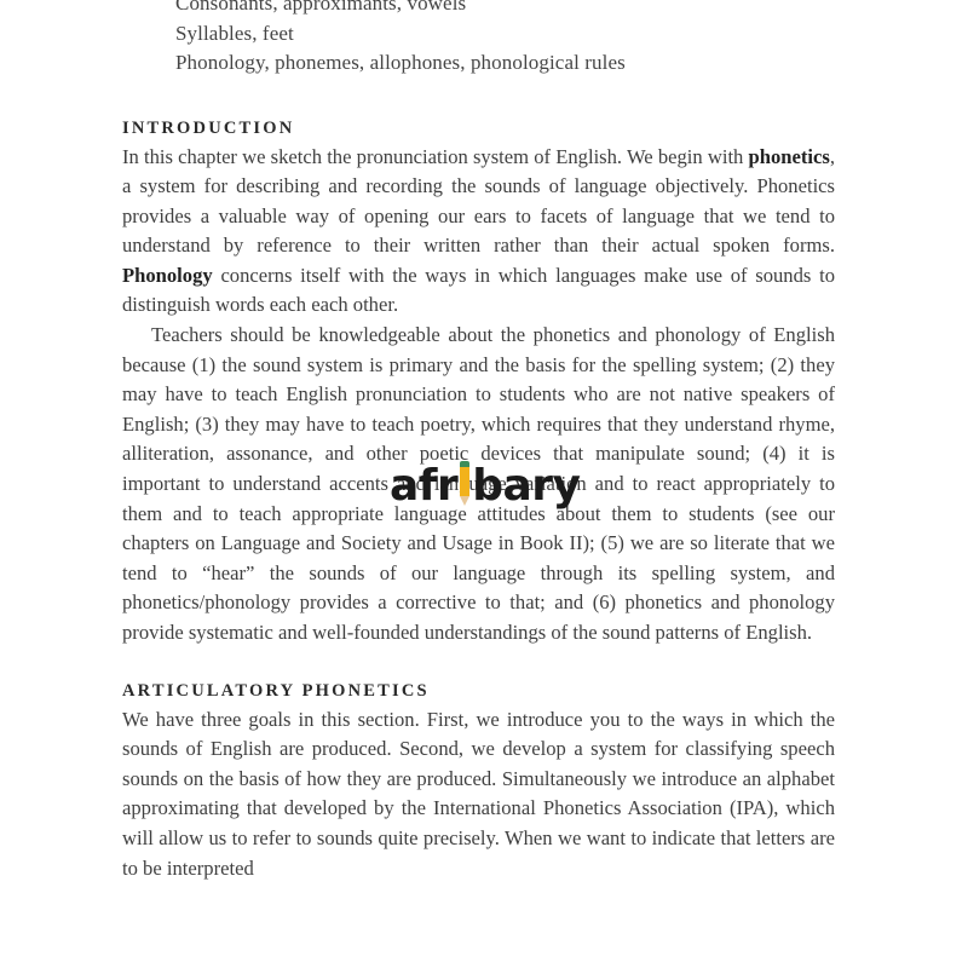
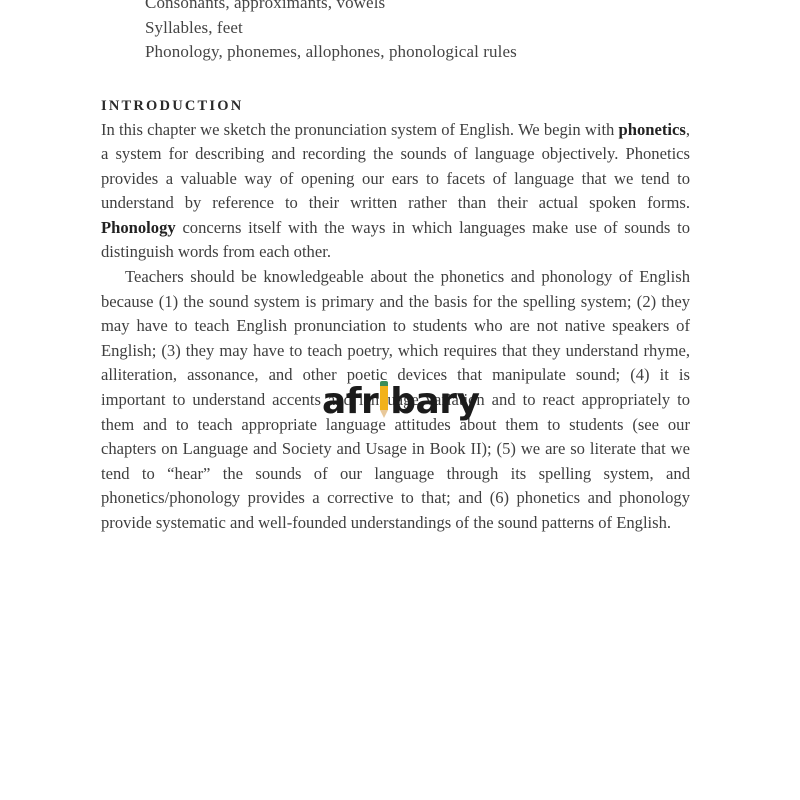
  Consonants, approximants, vowels
  Syllables, feet
  Phonology, phonemes, allophones, phonological rules
  INTRODUCTION
- In this chapter we sketch the pronunciation system of English. We begin with phonetics, a system for describing and recording the sounds of lan­guage objectively. Phonetics provides a valuable way of opening our ears to facets of language that we tend to understand by reference to their written rather than their actual spoken forms. Phonology concerns itself with the ways in which languages make use of sounds to distinguish words each each other.
+ In this chapter we sketch the pronunciation system of English. We begin with phonetics, a system for describing and recording the sounds of lan­guage objectively. Phonetics provides a valuable way of opening our ears to facets of language that we tend to understand by reference to their written rather than their actual spoken forms. Phonology concerns itself with the ways in which languages make use of sounds to distinguish words from each other.
  Teachers should be knowledgeable about the phonetics and phonology of English because (1) the sound system is primary and the basis for the spelling system; (2) they may have to teach English pronunciation to stu­dents who are not native speakers of English; (3) they may have to teach poetry, which requires that they understand rhyme, alliteration, assonance, and other poetic devices that manipulate sound; (4) it is important to un­derstand accents and lanuage variation and to react appropriately to them and to teach appropriate language attitudes about them to students (see our chapters on Language and Society and Usage in Book II); (5) we are so liter­ate that we tend to “hear” the sounds of our language through its spelling system, and phonetics/phonology provides a corrective to that; and (6) pho­netics and phonology provide systematic and well-founded understandings of the sound patterns of English.
- ARTICULATORY PHONETICS
- We have three goals in this section. First, we introduce you to the ways in which the sounds of English are produced. Second, we develop a system for classifying speech sounds on the basis of how they are produced. Simultane­ously we introduce an alphabet approximating that developed by the Inter­national Phonetics Association (IPA), which will allow us to refer to sounds quite precisely. When we want to indicate that letters are to be interpreted
  afr
  bary
